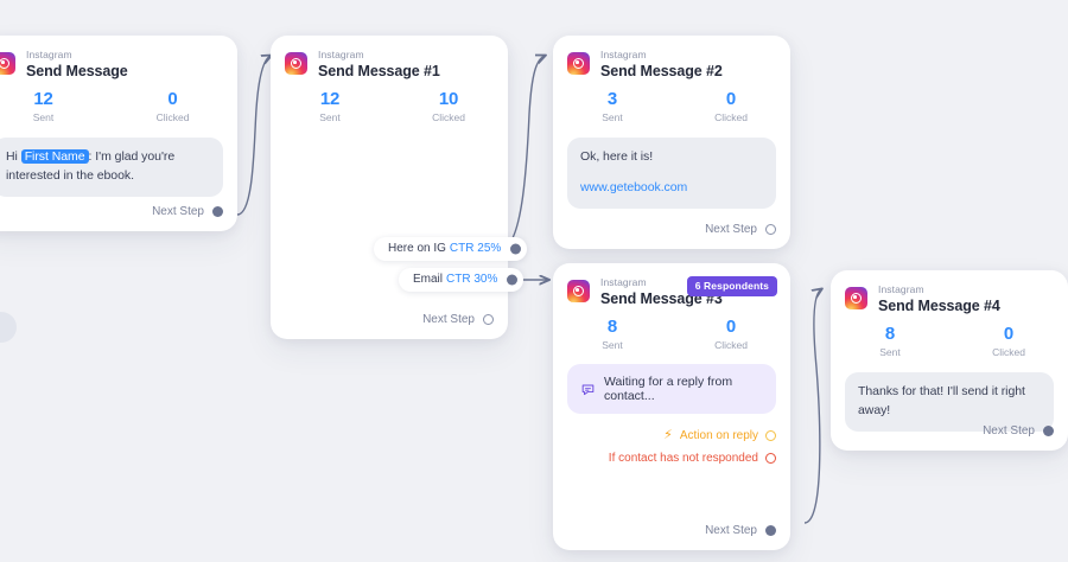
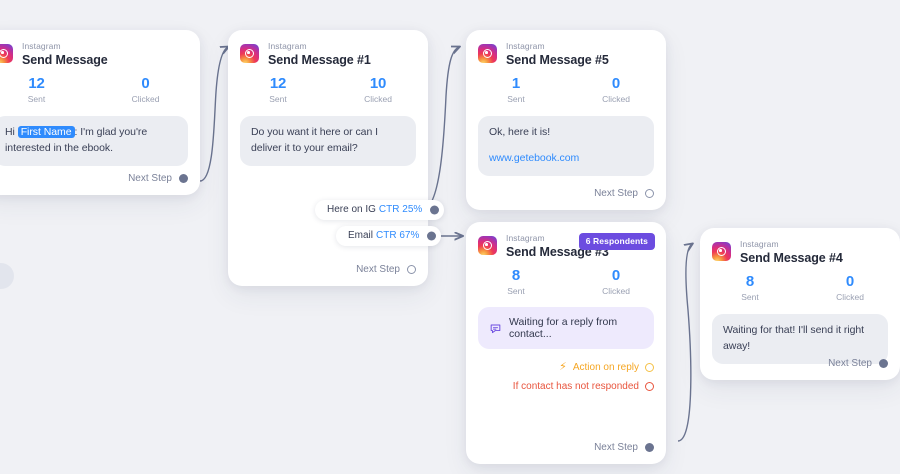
  Instagram
  Send Message
  12
  Sent
  0
  Clicked
  Hi First Name : I'm glad you're interested in the ebook.
  Next Step
  Instagram
  Send Message #1
  12
  Sent
  10
  Clicked
+ Do you want it here or can I deliver it to your email?
  Next Step
  Here on IG CTR 25%
- Email CTR 30%
+ Email CTR 67%
  Instagram
- Send Message #2
+ Send Message #5
- 3
+ 1
  Sent
  0
  Clicked
  Ok, here it is! www.getebook.com
  Next Step
  Instagram
  Send Message #3
  6 Respondents
  8
  Sent
  0
  Clicked
  Waiting for a reply from contact...
  ⚡
  Action on reply
  If contact has not responded
  Next Step
  Instagram
  Send Message #4
  8
  Sent
  0
  Clicked
- Thanks for that! I'll send it right away!
+ Waiting for that! I'll send it right away!
  Next Step
